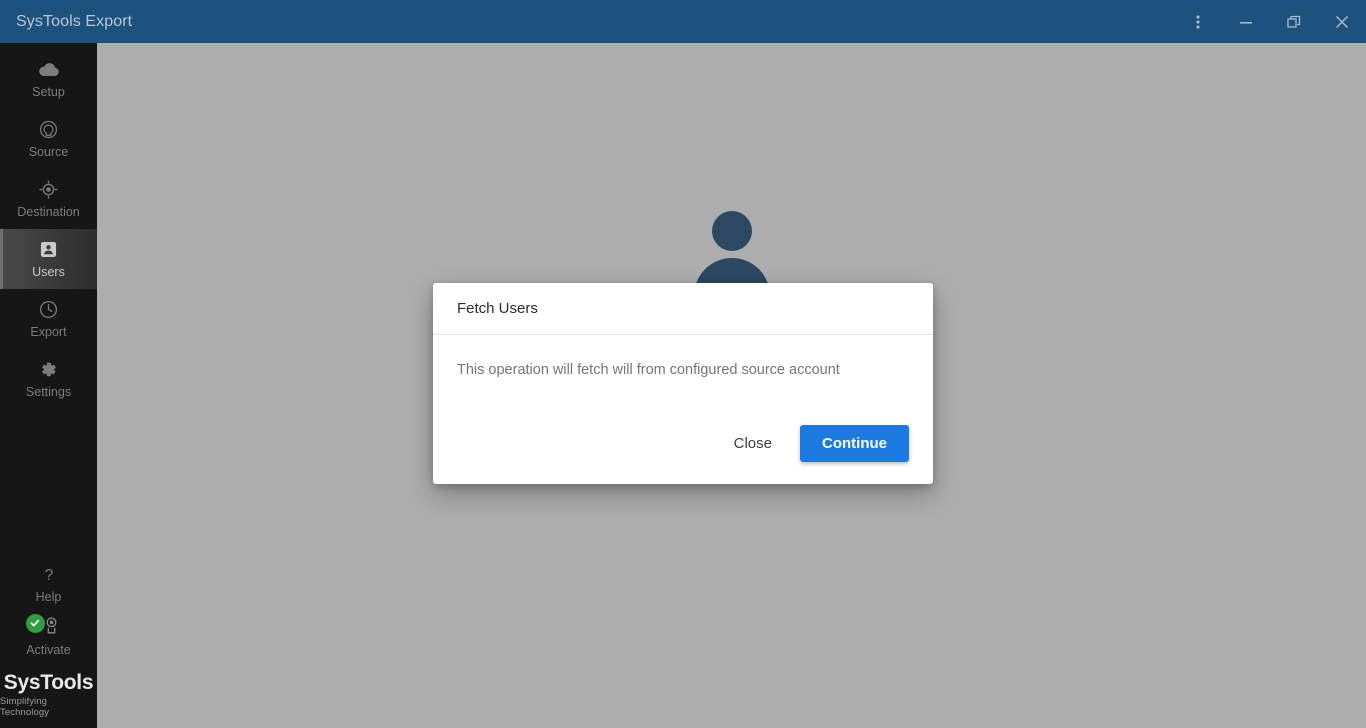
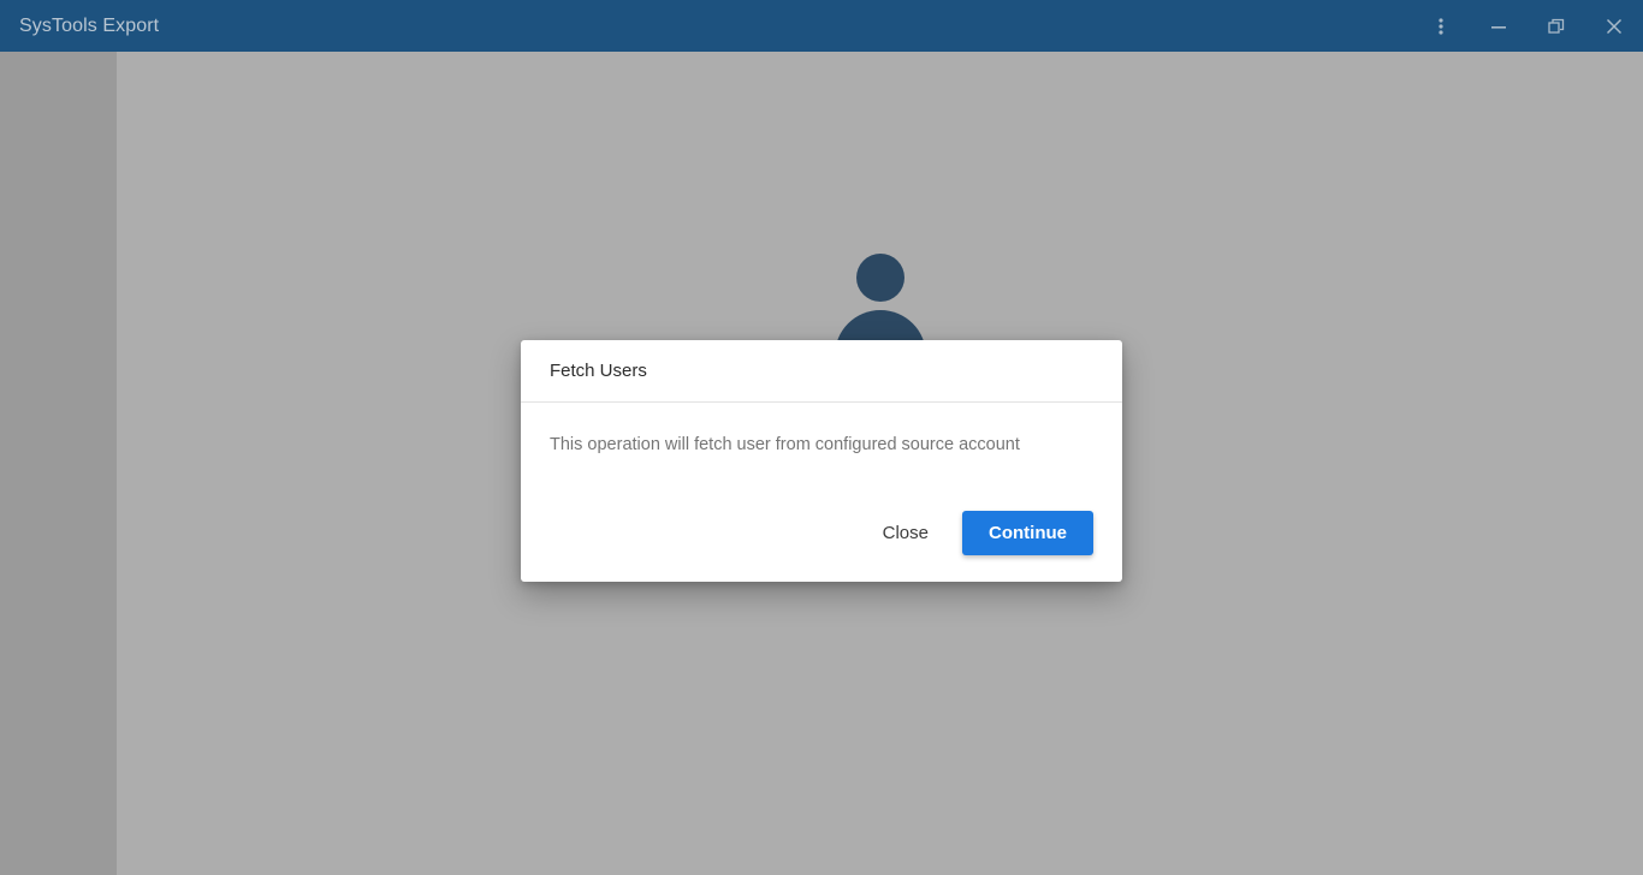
  SysTools Export
- Setup
- Source
- Destination
- Users
- Export
- Settings
- ?
- Help
- Activate
- SysTools
- Simplifying Technology
  Fetch Users
- This operation will fetch will from configured source account
+ This operation will fetch user from configured source account
  Close
  Continue
